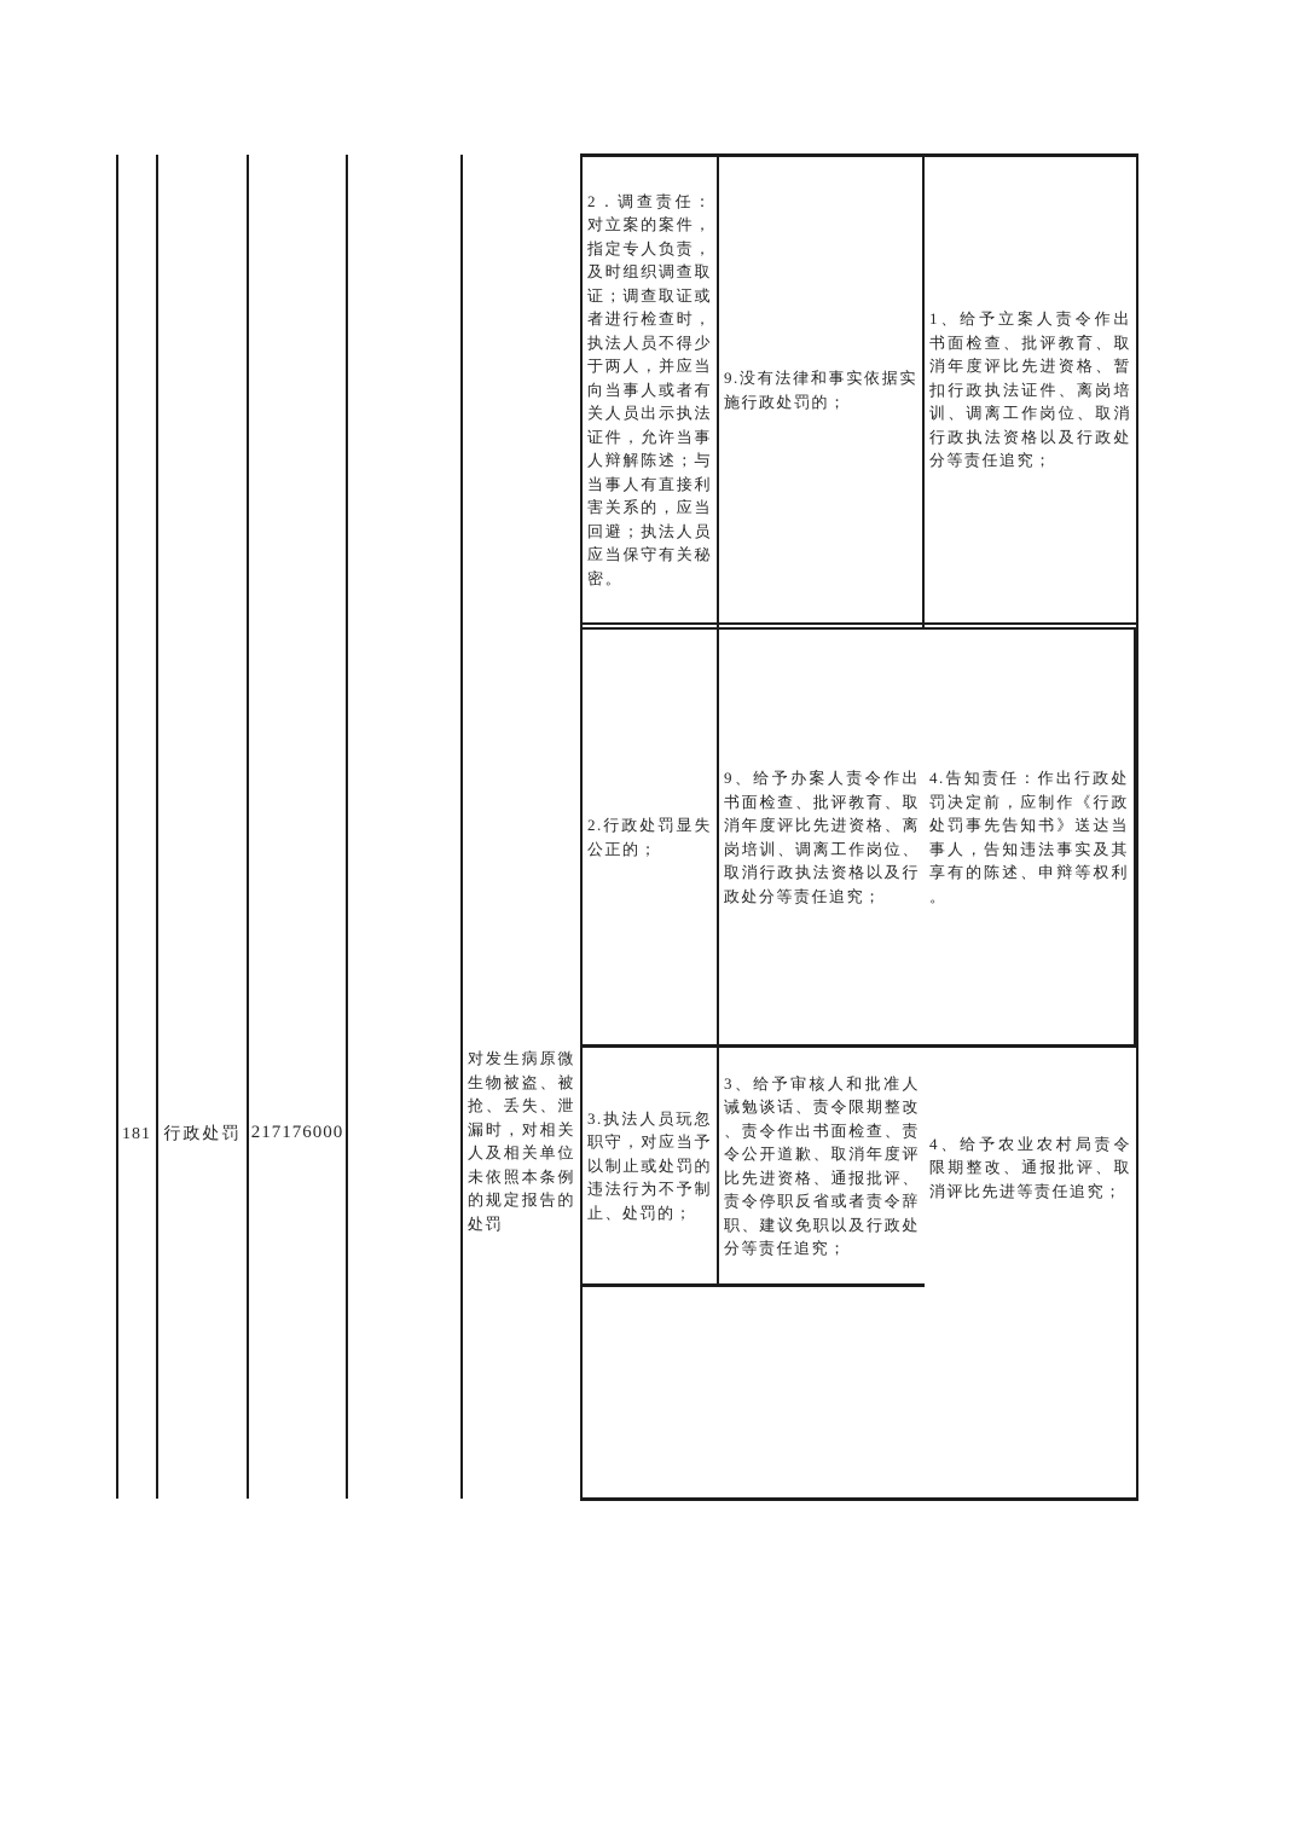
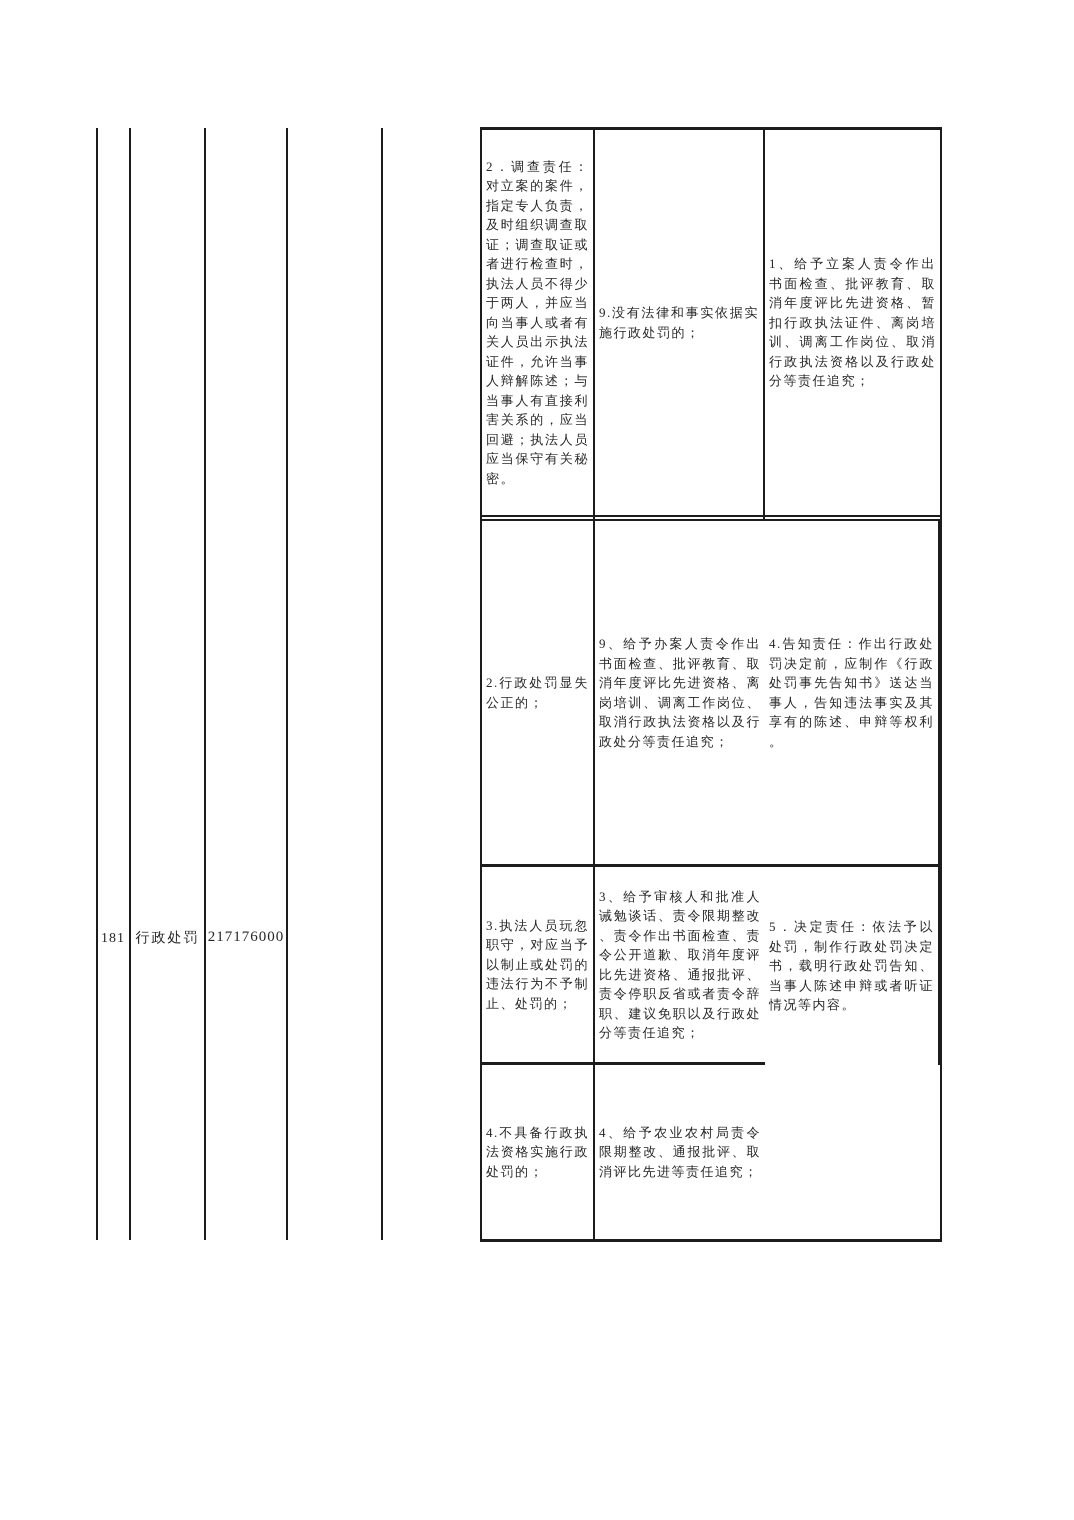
  181
  行政处罚
  217176000
- 对发生病原微生物被盗、被抢、丢失、泄漏时，对相关人及相关单位未依照本条例的规定报告的处罚
  2．调查责任：对立案的案件，指定专人负责，及时组织调查取证；调查取证或者进行检查时，执法人员不得少于两人，并应当向当事人或者有关人员出示执法证件，允许当事人辩解陈述；与当事人有直接利害关系的，应当回避；执法人员应当保守有关秘密。
  9.没有法律和事实依据实施行政处罚的；
  1、给予立案人责令作出书面检查、批评教育、取消年度评比先进资格、暂扣行政执法证件、离岗培训、调离工作岗位、取消行政执法资格以及行政处分等责任追究；
  2.行政处罚显失公正的；
  9、给予办案人责令作出书面检查、批评教育、取消年度评比先进资格、离岗培训、调离工作岗位、取消行政执法资格以及行政处分等责任追究；
  4.告知责任：作出行政处罚决定前，应制作《行政处罚事先告知书》送达当事人，告知违法事实及其享有的陈述、申辩等权利。
  3.执法人员玩忽职守，对应当予以制止或处罚的违法行为不予制止、处罚的；
  3、给予审核人和批准人诫勉谈话、责令限期整改、责令作出书面检查、责令公开道歉、取消年度评比先进资格、通报批评、责令停职反省或者责令辞职、建议免职以及行政处分等责任追究；
+ 5．决定责任：依法予以处罚，制作行政处罚决定书，载明行政处罚告知、当事人陈述申辩或者听证情况等内容。
+ 4.不具备行政执法资格实施行政处罚的；
  4、给予农业农村局责令限期整改、通报批评、取消评比先进等责任追究；
